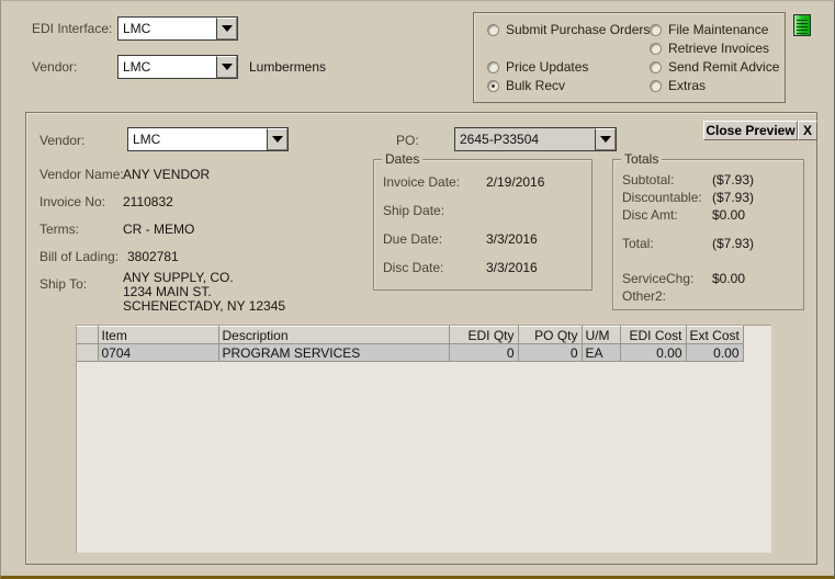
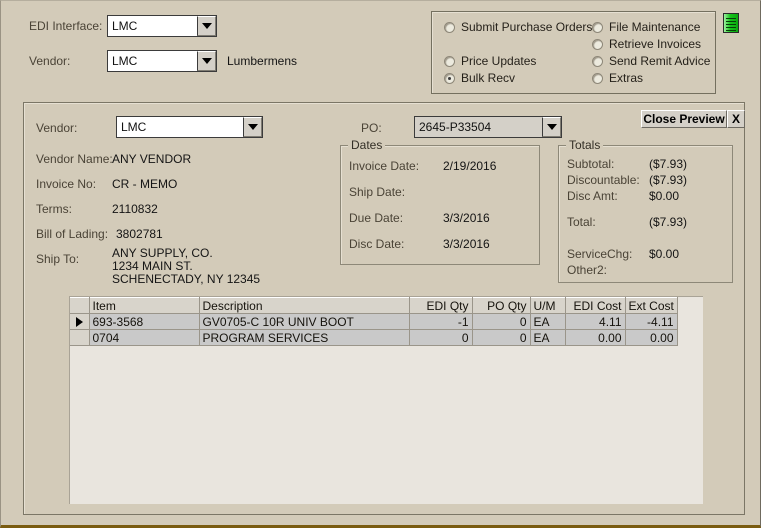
  EDI Interface:
  LMC
  Vendor:
  LMC
  Lumbermens
  Submit Purchase Orders
  Price Updates
  Bulk Recv
  File Maintenance
  Retrieve Invoices
  Send Remit Advice
  Extras
  Vendor:
  LMC
  PO:
  2645-P33504
  Close Preview
  X
  Vendor Name:
  ANY VENDOR
  Invoice No:
- 2110832
+ CR - MEMO
  Terms:
- CR - MEMO
+ 2110832
  Bill of Lading:
  3802781
  Ship To:
  ANY SUPPLY, CO.
  1234 MAIN ST.
  SCHENECTADY, NY 12345
  Dates
  Invoice Date:
  2/19/2016
  Ship Date:
  Due Date:
  3/3/2016
  Disc Date:
  3/3/2016
  Totals
  Subtotal:
  ($7.93)
  Discountable:
  ($7.93)
  Disc Amt:
  $0.00
  Total:
  ($7.93)
  ServiceChg:
  $0.00
  Other2:
  	Item	Description	EDI Qty	PO Qty	U/M	EDI Cost	Ext Cost
+ 	693-3568	GV0705-C 10R UNIV BOOT	-1	0	EA	4.11	-4.11
  	0704	PROGRAM SERVICES	0	0	EA	0.00	0.00
